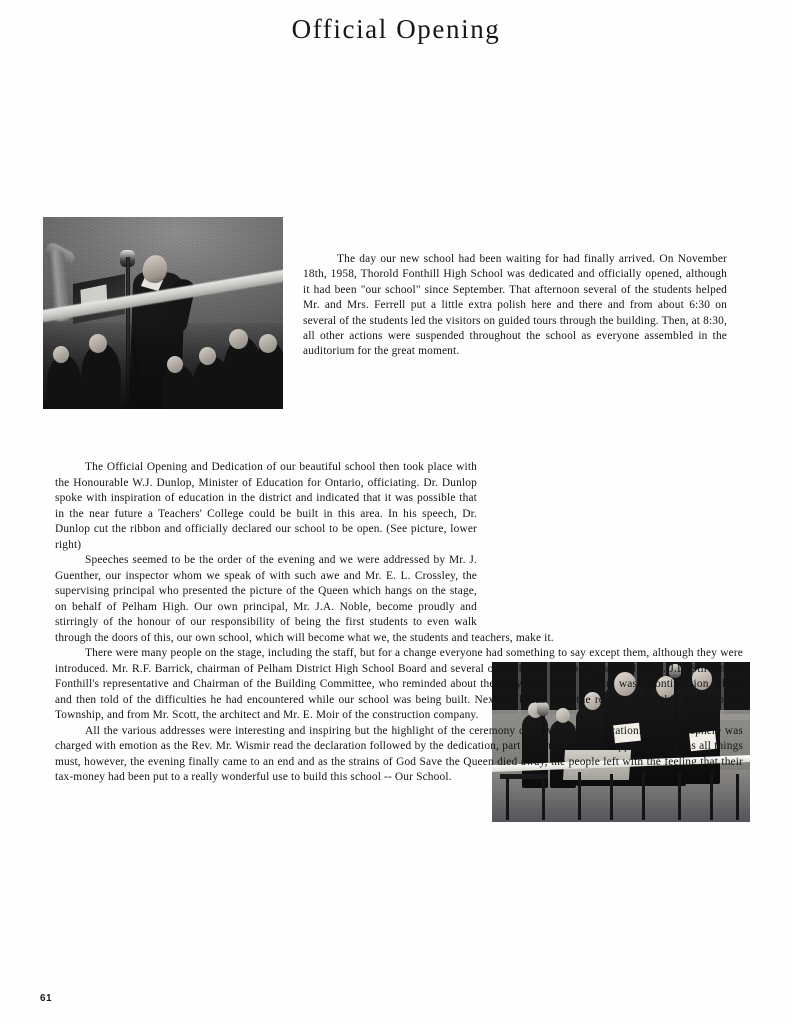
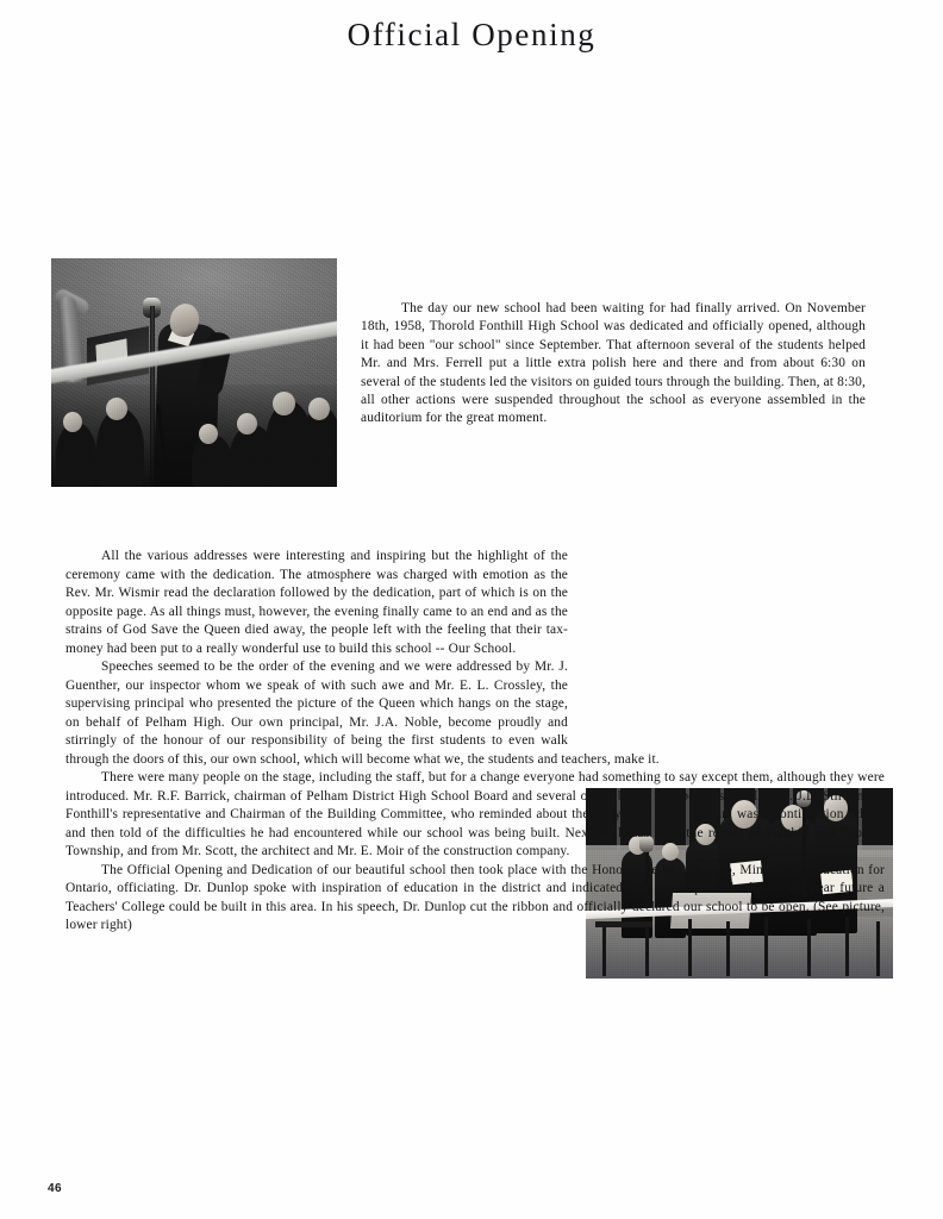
  Official Opening
  The day our new school had been waiting for had finally arrived. On November 18th, 1958, Thorold Fonthill High School was dedicated and officially opened, although it had been "our school" since September. That afternoon several of the students helped Mr. and Mrs. Ferrell put a little extra polish here and there and from about 6:30 on several of the students led the visitors on guided tours through the building. Then, at 8:30, all other actions were suspended throughout the school as everyone assembled in the auditorium for the great moment.
- The Official Opening and Dedication of our beautiful school then took place with the Honourable W.J. Dunlop, Minister of Education for Ontario, officiating. Dr. Dunlop spoke with inspiration of education in the district and indicated that it was possible that in the near future a Teachers' College could be built in this area. In his speech, Dr. Dunlop cut the ribbon and officially declared our school to be open. (See picture, lower right)
+ All the various addresses were interesting and inspiring but the highlight of the ceremony came with the dedication. The atmosphere was charged with emotion as the Rev. Mr. Wismir read the declaration followed by the dedication, part of which is on the opposite page. As all things must, however, the evening finally came to an end and as the strains of God Save the Queen died away, the people left with the feeling that their tax-money had been put to a really wonderful use to build this school -- Our School.
  Speeches seemed to be the order of the evening and we were addressed by Mr. J. Guenther, our inspector whom we speak of with such awe and Mr. E. L. Crossley, the supervising principal who presented the picture of the Queen which hangs on the stage, on behalf of Pelham High. Our own principal, Mr. J.A. Noble, become proudly and stirringly of the honour of our responsibility of being the first students to even walk through the doors of this, our own school, which will become what we, the students and teachers, make it.
  There were many people on the stage, including the staff, but for a change everyone had something to say except them, although they were introduced. Mr. R.F. Barrick, chairman of Pelham District High School Board and several of the board members, especially Mr. J.L. Stirtzinger, Fonthill's representative and Chairman of the Building Committee, who reminded about the early days when Pelham was a continuation school and then told of the difficulties he had encountered while our school was being built. Next we heard from the reeves of Fonthill and Thorold Township, and from Mr. Scott, the architect and Mr. E. Moir of the construction company.
- All the various addresses were interesting and inspiring but the highlight of the ceremony came with the dedication. The atmosphere was charged with emotion as the Rev. Mr. Wismir read the declaration followed by the dedication, part of which is on the opposite page. As all things must, however, the evening finally came to an end and as the strains of God Save the Queen died away, the people left with the feeling that their tax-money had been put to a really wonderful use to build this school -- Our School.
+ The Official Opening and Dedication of our beautiful school then took place with the Honourable W.J. Dunlop, Minister of Education for Ontario, officiating. Dr. Dunlop spoke with inspiration of education in the district and indicated that it was possible that in the near future a Teachers' College could be built in this area. In his speech, Dr. Dunlop cut the ribbon and officially declared our school to be open. (See picture, lower right)
- 61
+ 46
